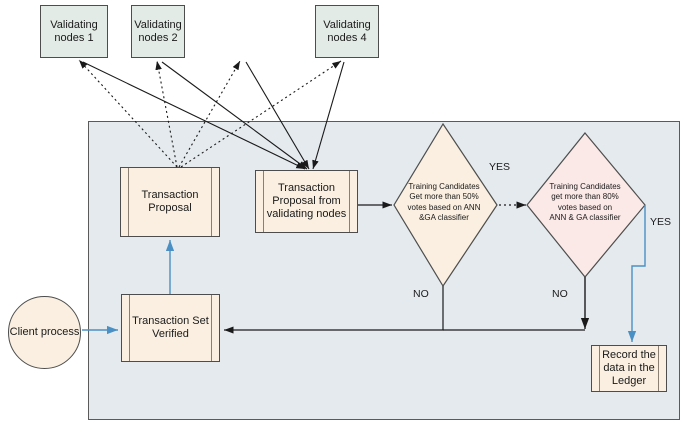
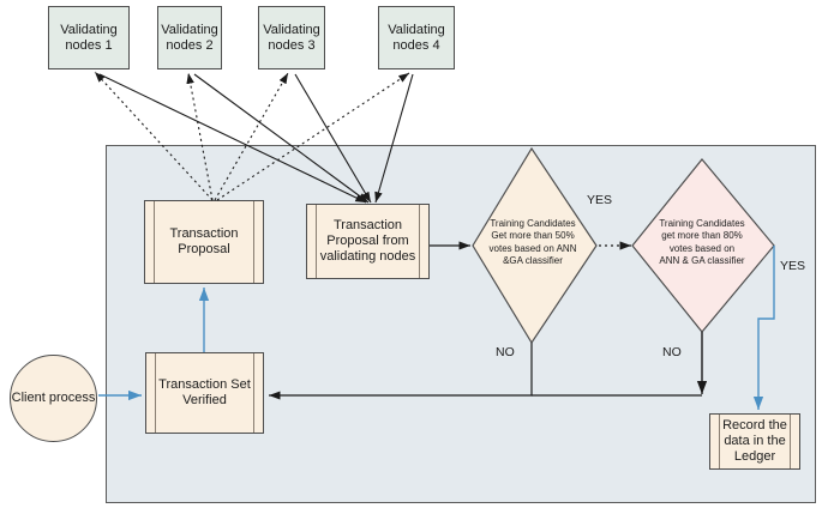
  Validating nodes 1
  Validating nodes 2
+ Validating nodes 3
  Validating nodes 4
  Transaction Proposal
  Transaction Proposal from validating nodes
  Transaction Set Verified
  Record the data in the Ledger
  Client process
  Training Candidates
  Get more than 50%
  votes based on ANN
  &GA classifier
  Training Candidates
  get more than 80%
  votes based on
  ANN & GA classifier
  YES
  NO
  NO
  YES
